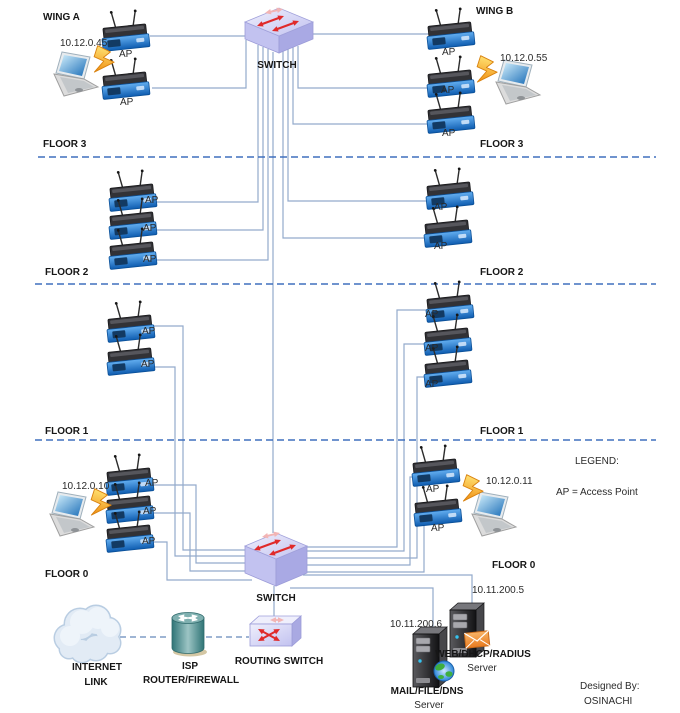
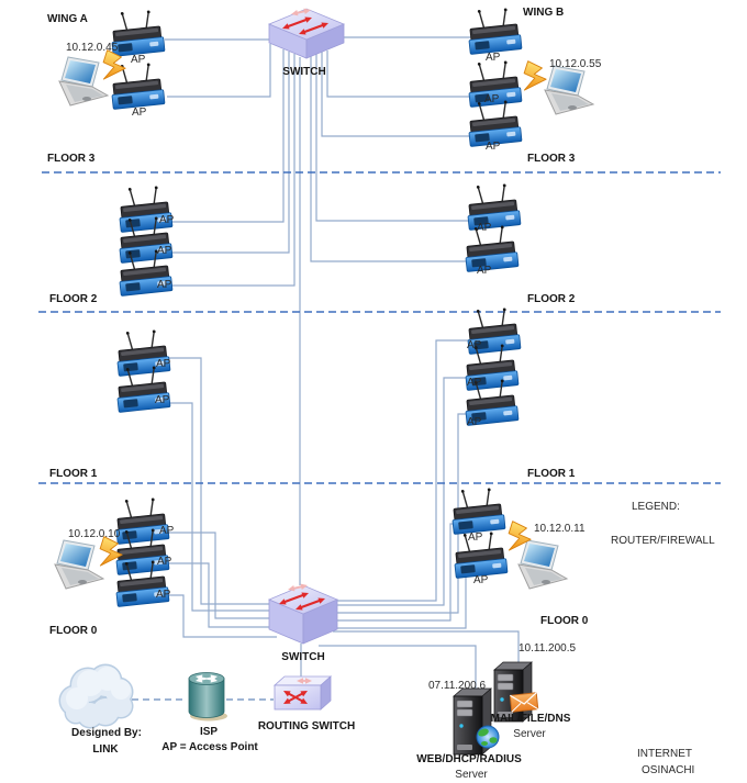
  WING A
  WING B
  10.12.0.45
  10.12.0.55
  SWITCH
  FLOOR 3
  FLOOR 3
  FLOOR 2
  FLOOR 2
  FLOOR 1
  FLOOR 1
  FLOOR 0
  FLOOR 0
  LEGEND:
- AP = Access Point
+ ROUTER/FIREWALL
  10.12.0.10
  10.12.0.11
  SWITCH
- INTERNET
+ Designed By:
  LINK
  ISP
- ROUTER/FIREWALL
+ AP = Access Point
  ROUTING SWITCH
- 10.11.200.6
+ 07.11.200.6
  10.11.200.5
- MAIL/FILE/DNS
+ WEB/DHCP/RADIUS
  Server
- WEB/DHCP/RADIUS
+ MAIL/FILE/DNS
  Server
- Designed By:
+ INTERNET
  OSINACHI
  AP
  AP
  AP
  AP
  AP
  AP
  AP
  AP
  AP
  AP
  AP
  AP
  AP
  AP
  AP
  AP
  AP
  AP
  AP
  AP
